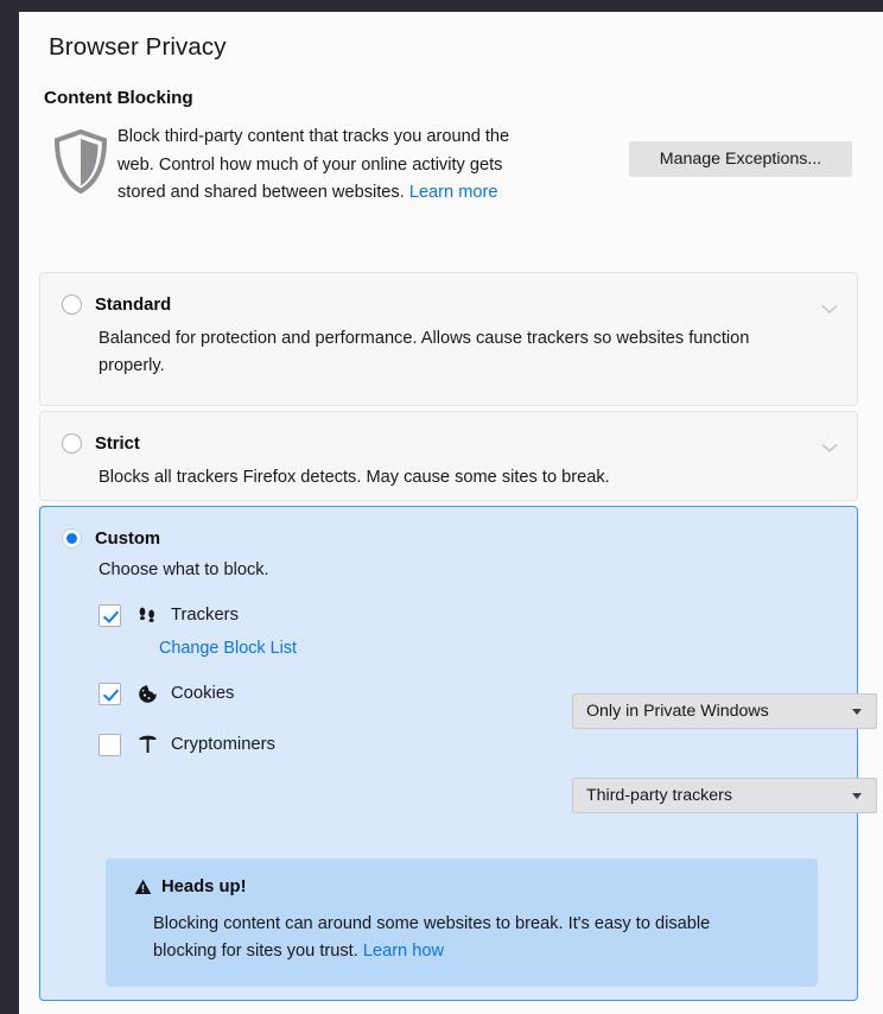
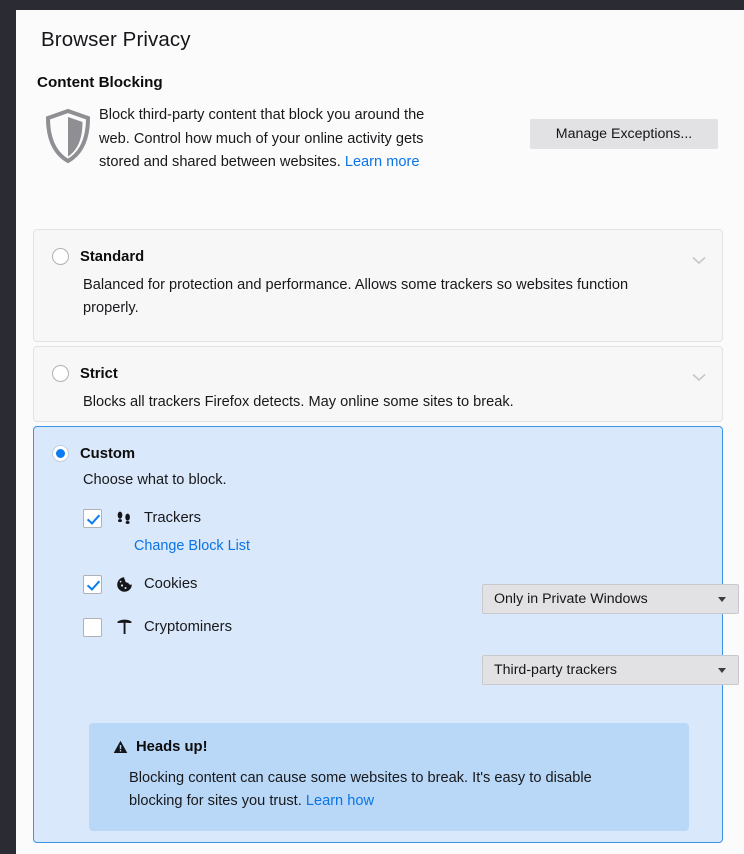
  Browser Privacy
  Content Blocking
- Block third-party content that tracks you around the web. Control how much of your online activity gets stored and shared between websites. Learn more
+ Block third-party content that block you around the web. Control how much of your online activity gets stored and shared between websites. Learn more
  Manage Exceptions...
  Standard
- Balanced for protection and performance. Allows cause trackers so websites function properly.
+ Balanced for protection and performance. Allows some trackers so websites function properly.
  Strict
- Blocks all trackers Firefox detects. May cause some sites to break.
+ Blocks all trackers Firefox detects. May online some sites to break.
  Custom
  Choose what to block.
  Trackers
  Change Block List
  Cookies
  Cryptominers
  Only in Private Windows
  Third-party trackers
  Heads up!
- Blocking content can around some websites to break. It's easy to disable blocking for sites you trust. Learn how
+ Blocking content can cause some websites to break. It's easy to disable blocking for sites you trust. Learn how
